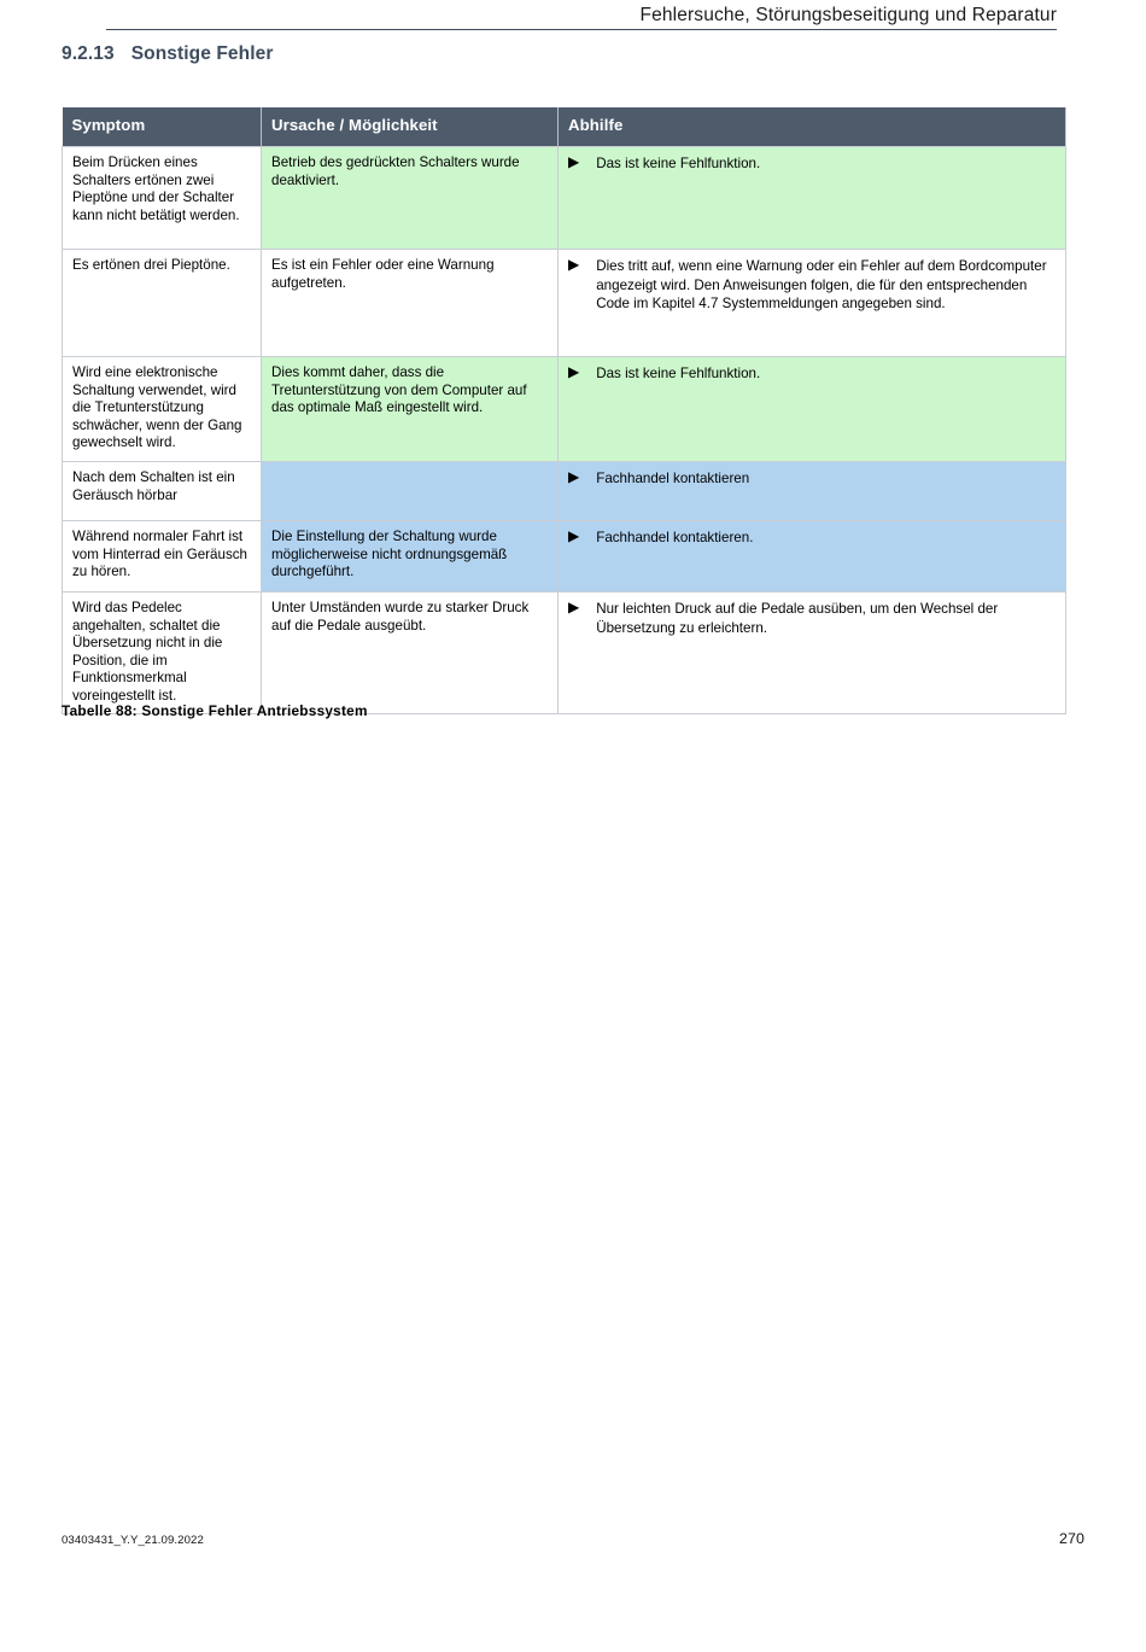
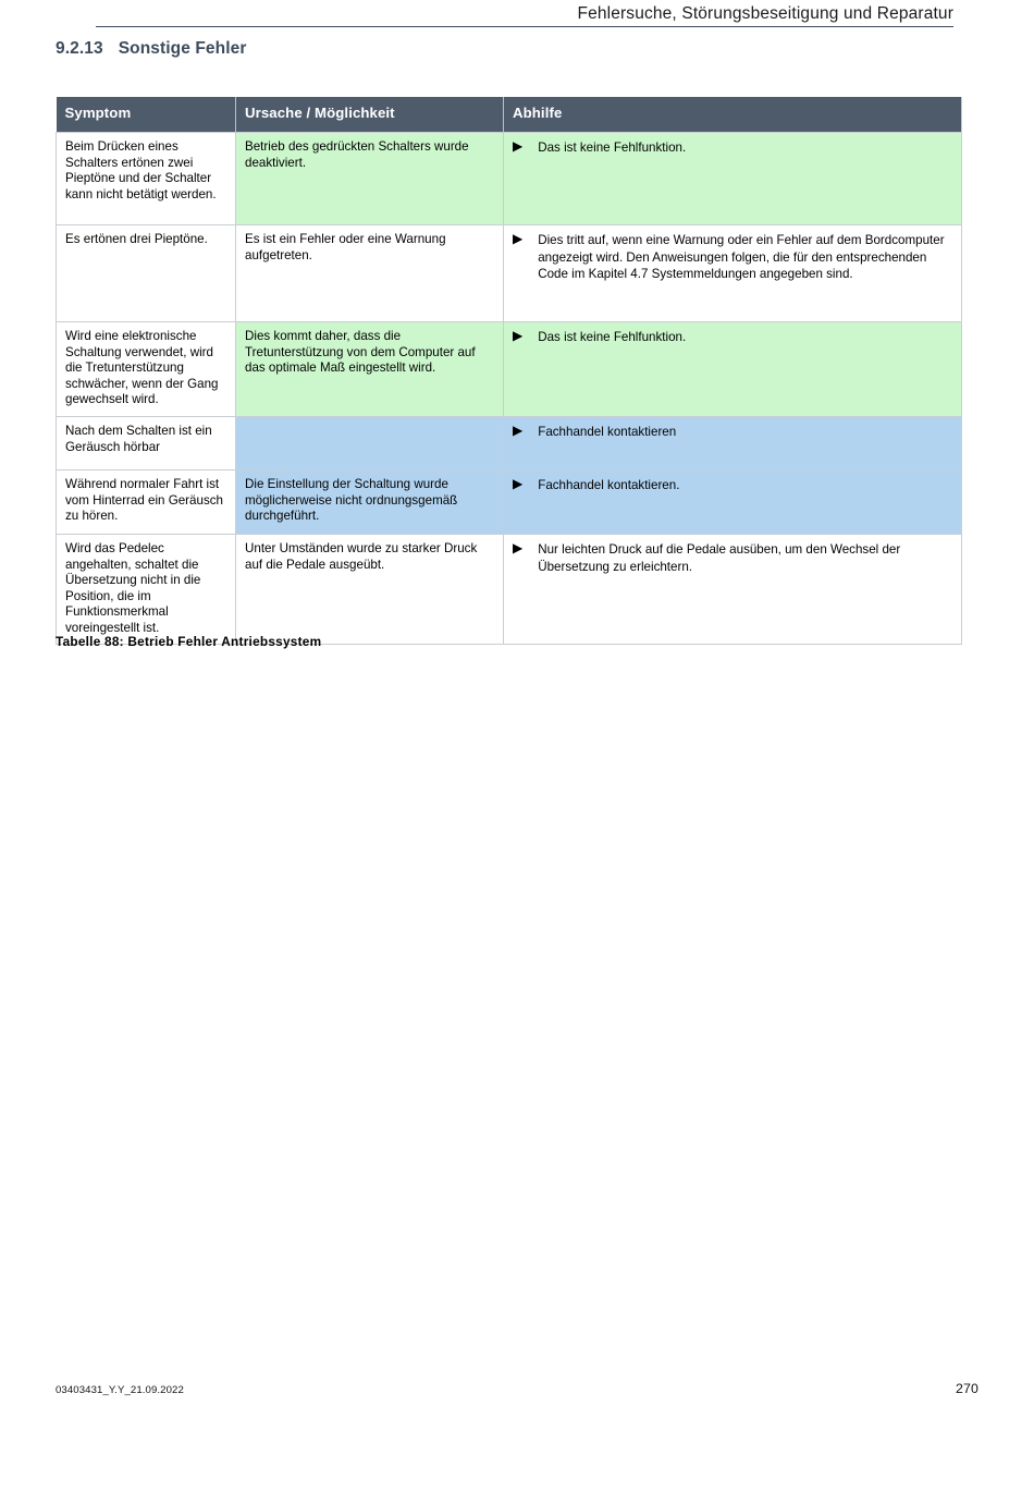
  Fehlersuche, Störungsbeseitigung und Reparatur
  9.2.13
  Sonstige Fehler
  Symptom	Ursache / Möglichkeit	Abhilfe
  Beim Drücken eines Schalters ertönen zwei Pieptöne und der Schalter kann nicht betätigt werden.	Betrieb des gedrückten Schalters wurde deaktiviert.	▶ Das ist keine Fehlfunktion.
  Es ertönen drei Pieptöne.	Es ist ein Fehler oder eine Warnung aufgetreten.	▶ Dies tritt auf, wenn eine Warnung oder ein Fehler auf dem Bordcomputer angezeigt wird. Den Anweisungen folgen, die für den entsprechenden Code im Kapitel 4.7 Systemmeldungen angegeben sind.
  Wird eine elektronische Schaltung verwendet, wird die Tretunterstützung schwächer, wenn der Gang gewechselt wird.	Dies kommt daher, dass die Tretunterstützung von dem Computer auf das optimale Maß eingestellt wird.	▶ Das ist keine Fehlfunktion.
  Nach dem Schalten ist ein Geräusch hörbar		▶ Fachhandel kontaktieren
  Während normaler Fahrt ist vom Hinterrad ein Geräusch zu hören.	Die Einstellung der Schaltung wurde möglicherweise nicht ordnungsgemäß durchgeführt.	▶ Fachhandel kontaktieren.
  Wird das Pedelec angehalten, schaltet die Übersetzung nicht in die Position, die im Funktionsmerkmal voreingestellt ist.	Unter Umständen wurde zu starker Druck auf die Pedale ausgeübt.	▶ Nur leichten Druck auf die Pedale ausüben, um den Wechsel der Übersetzung zu erleichtern.
- Tabelle 88: Sonstige Fehler Antriebssystem
+ Tabelle 88: Betrieb Fehler Antriebssystem
  03403431_Y.Y_21.09.2022
  270
